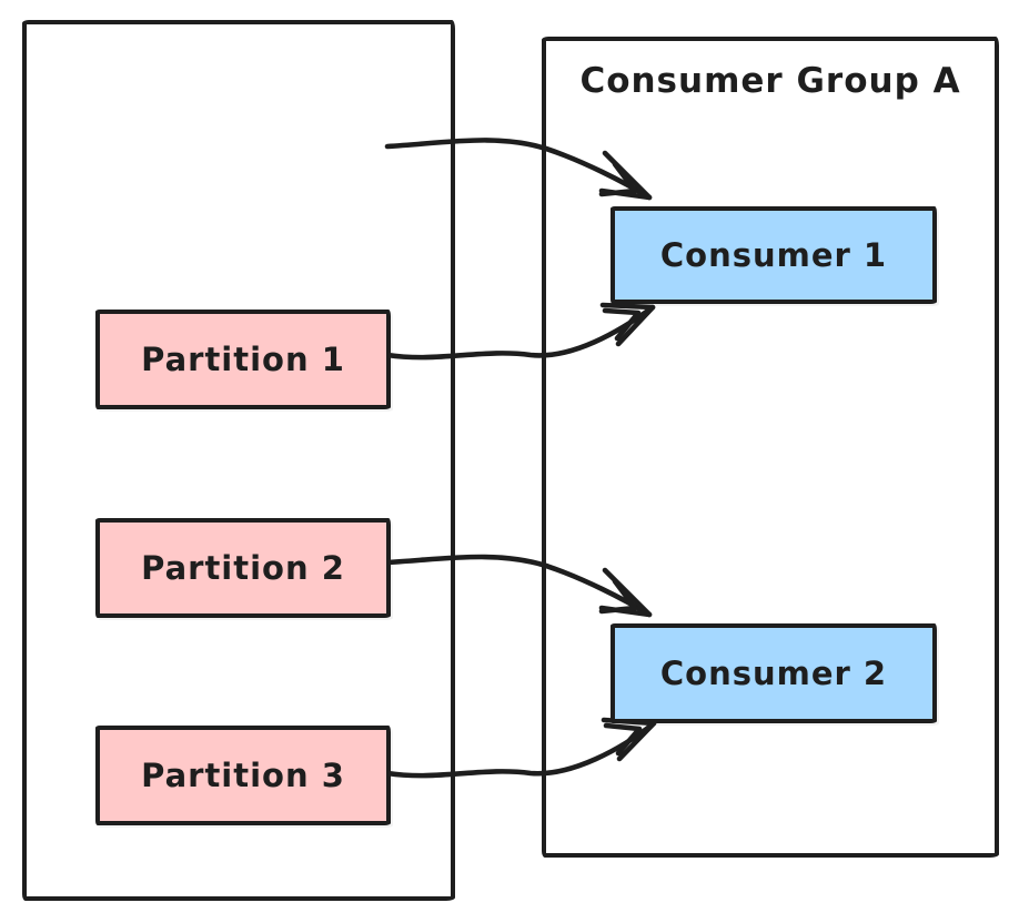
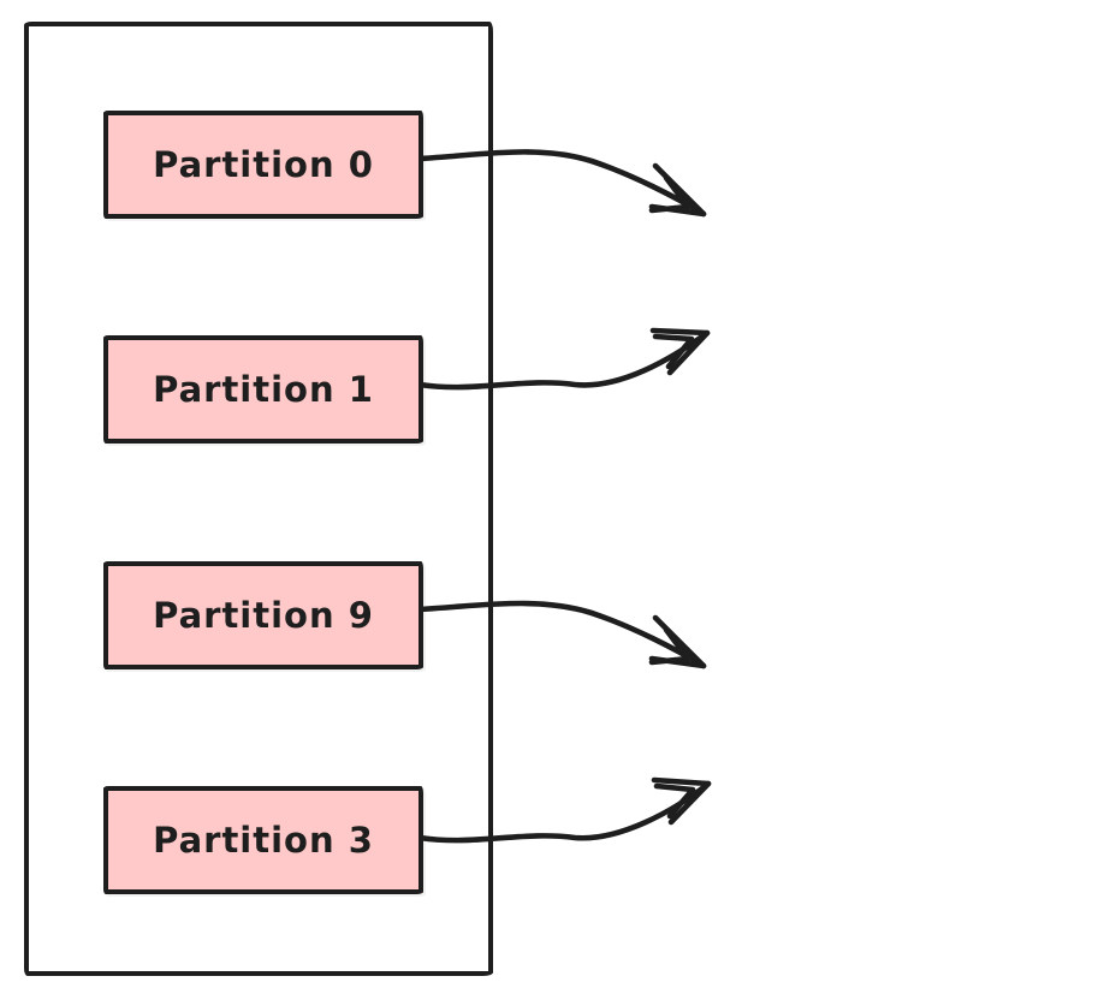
+ Partition 0
  Partition 1
- Partition 2
+ Partition 9
  Partition 3
- Consumer Group A
- Consumer 1
- Consumer 2
